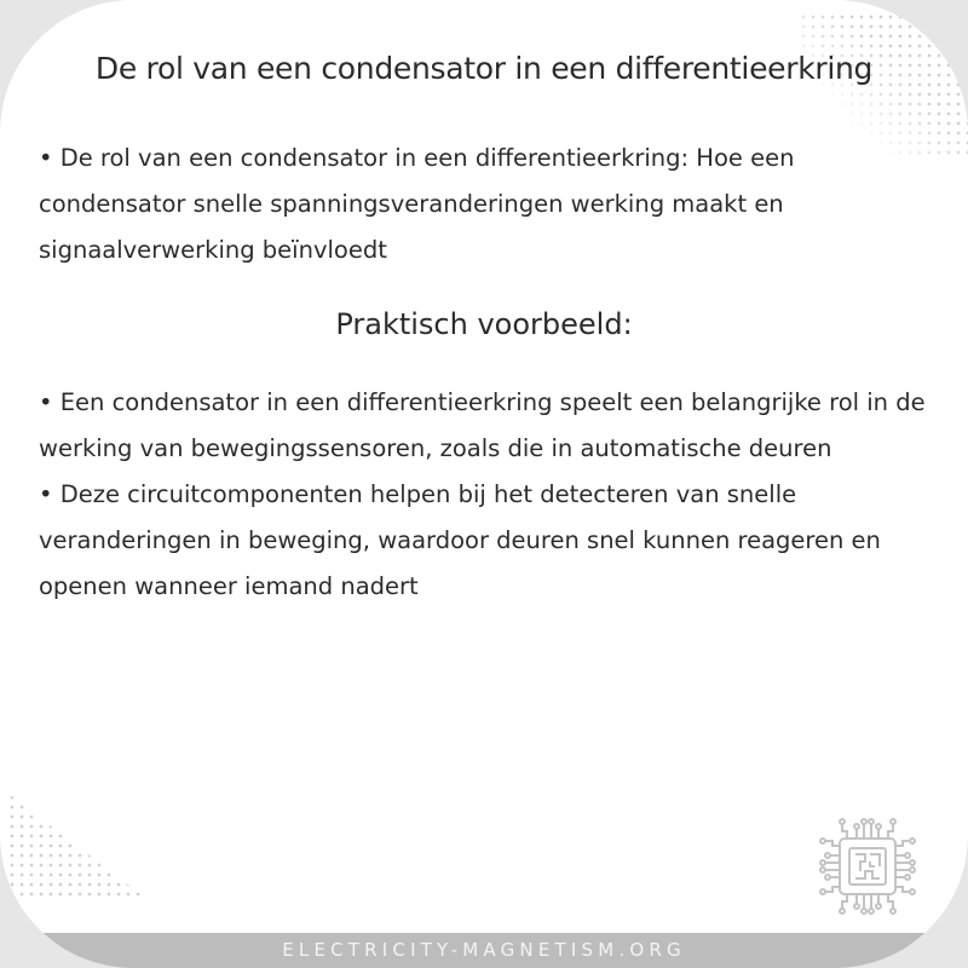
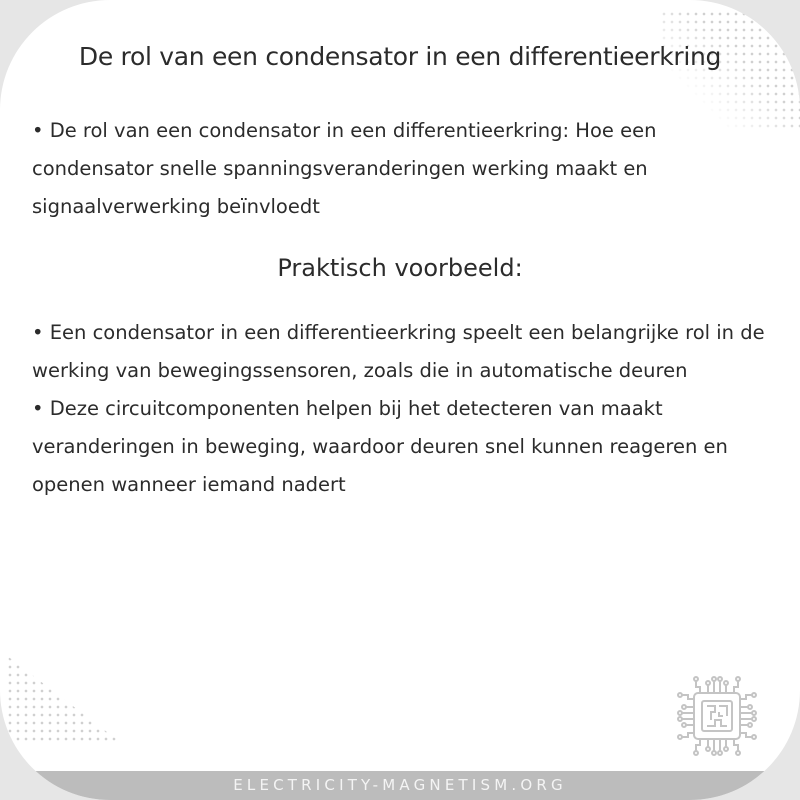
  De rol van een condensator in een differentieerkring
  • De rol van een condensator in een differentieerkring: Hoe een condensator snelle spanningsveranderingen werking maakt en signaalverwerking beïnvloedt
  Praktisch voorbeeld:
  • Een condensator in een differentieerkring speelt een belangrijke rol in de werking van bewegingssensoren, zoals die in automatische deuren
- • Deze circuitcomponenten helpen bij het detecteren van snelle veranderingen in beweging, waardoor deuren snel kunnen reageren en openen wanneer iemand nadert
+ • Deze circuitcomponenten helpen bij het detecteren van maakt veranderingen in beweging, waardoor deuren snel kunnen reageren en openen wanneer iemand nadert
  ELECTRICITY-MAGNETISM.ORG
